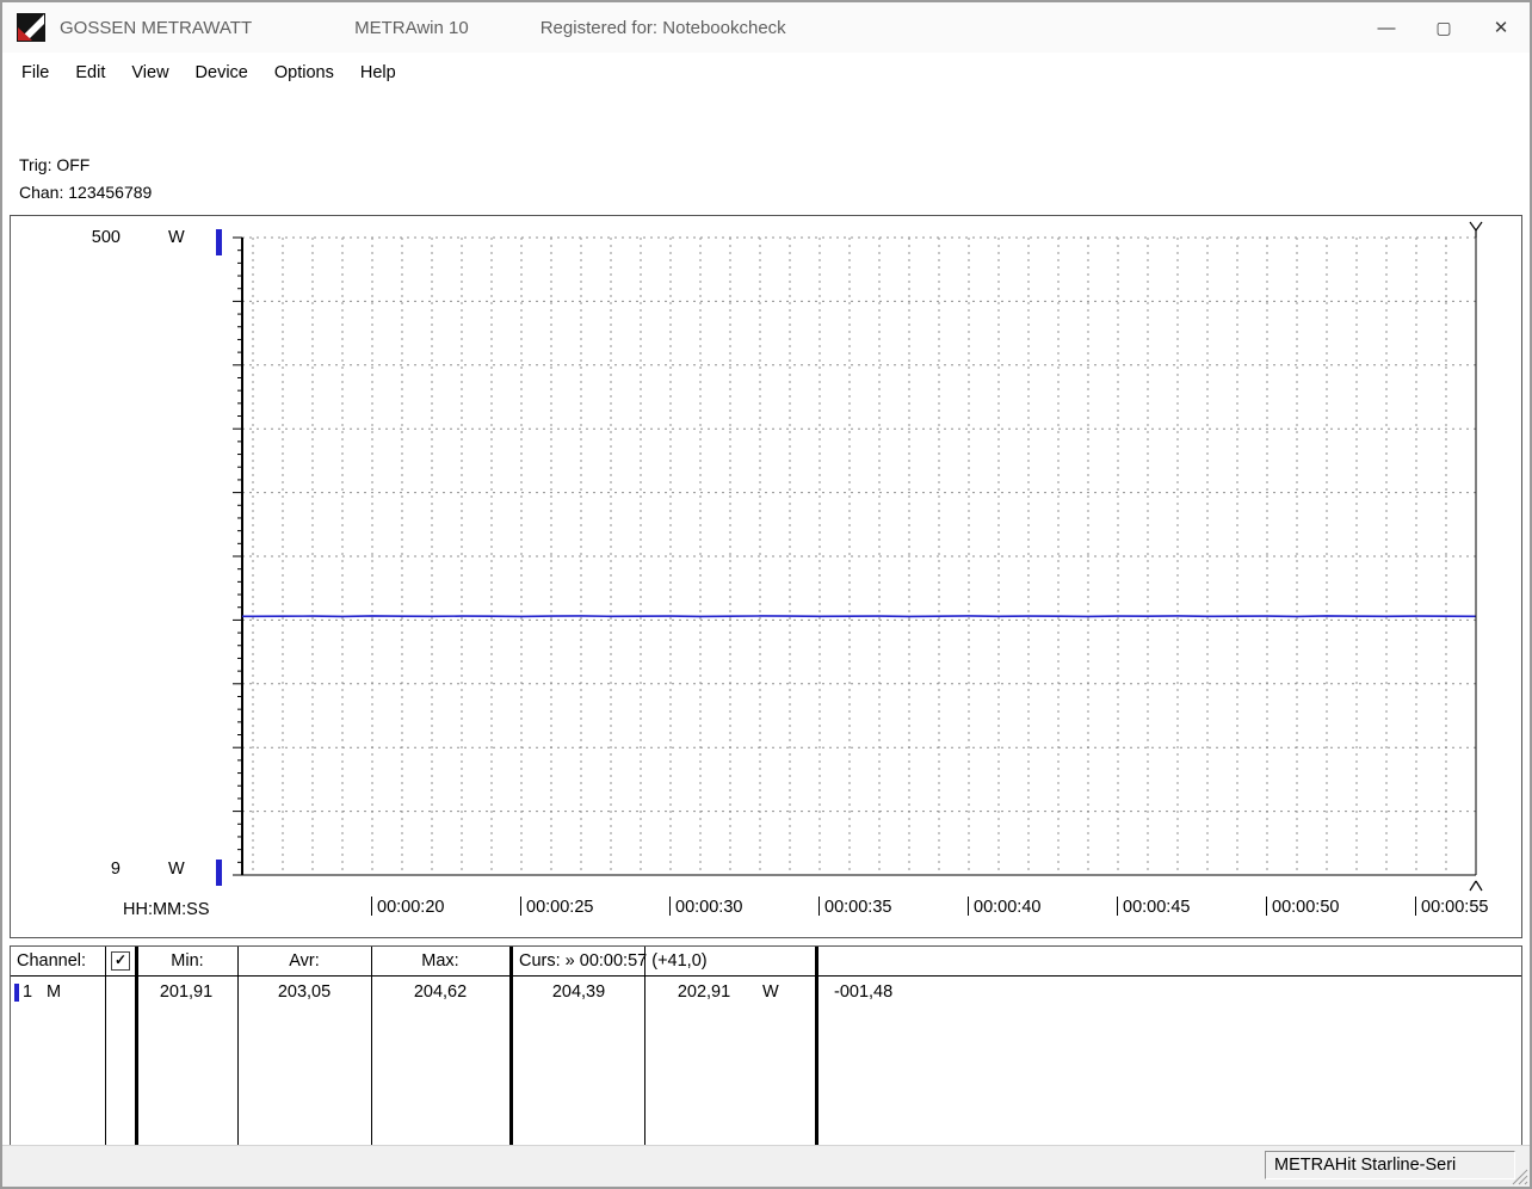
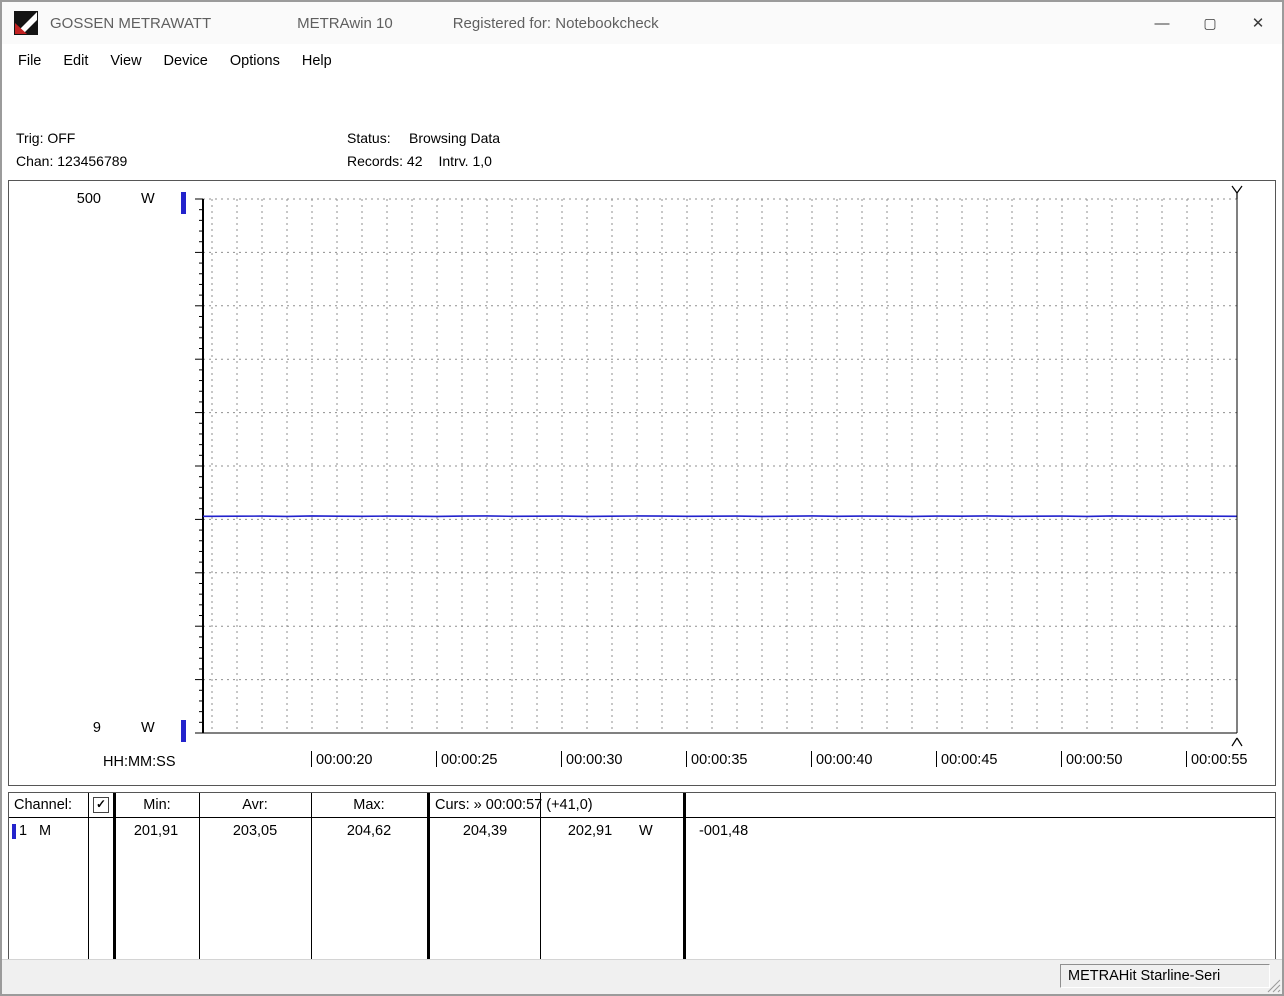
  GOSSEN METRAWATT
  METRAwin 10
  Registered for: Notebookcheck
  —
  ▢
  ✕
  File
  Edit
  View
  Device
  Options
  Help
  Trig: OFF
  Chan: 123456789
+ Status: Browsing Data
+ Records: 42 Intrv. 1,0
  500
  W
  9
  W
  HH:MM:SS
  00:00:20
  00:00:25
  00:00:30
  00:00:35
  00:00:40
  00:00:45
  00:00:50
  00:00:55
  Channel:
  ✓
  Min:
  Avr:
  Max:
  Curs: » 00:00:57 (+41,0)
  1
  M
  201,91
  203,05
  204,62
  204,39
  202,91
  W
  -001,48
  METRAHit Starline-Seri
